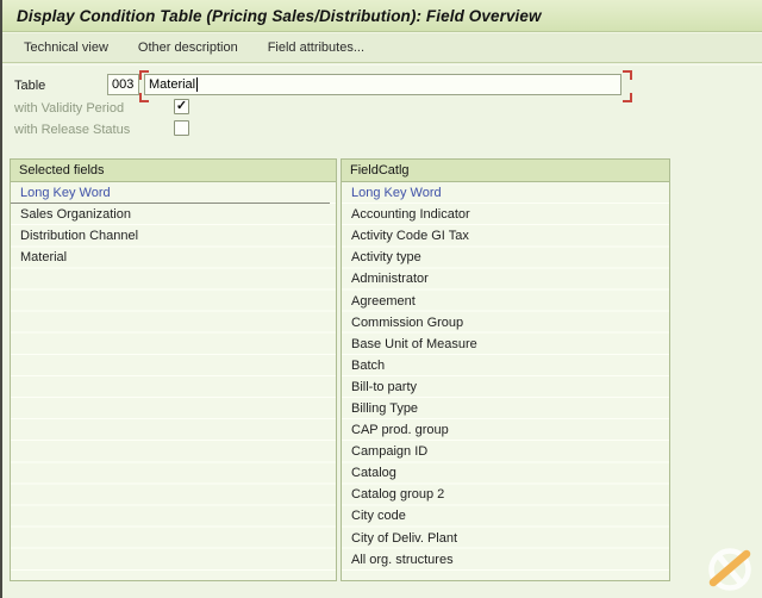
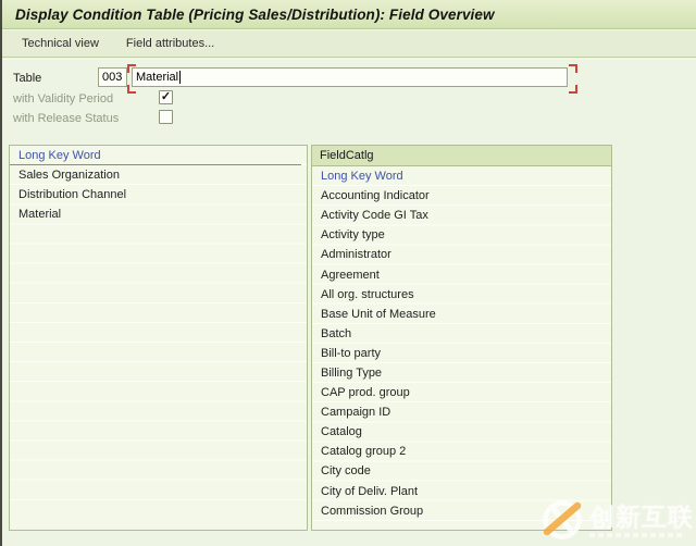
  Display Condition Table (Pricing Sales/Distribution): Field Overview
  Technical view
- Other description
  Field attributes...
  Table
  003
  Material
  with Validity Period
  with Release Status
- Selected fields
  Long Key Word
  Sales Organization
  Distribution Channel
  Material
  FieldCatlg
  Long Key Word
  Accounting Indicator
  Activity Code GI Tax
  Activity type
  Administrator
  Agreement
- Commission Group
+ All org. structures
  Base Unit of Measure
  Batch
  Bill-to party
  Billing Type
  CAP prod. group
  Campaign ID
  Catalog
  Catalog group 2
  City code
  City of Deliv. Plant
- All org. structures
+ Commission Group
+ 创新互联
